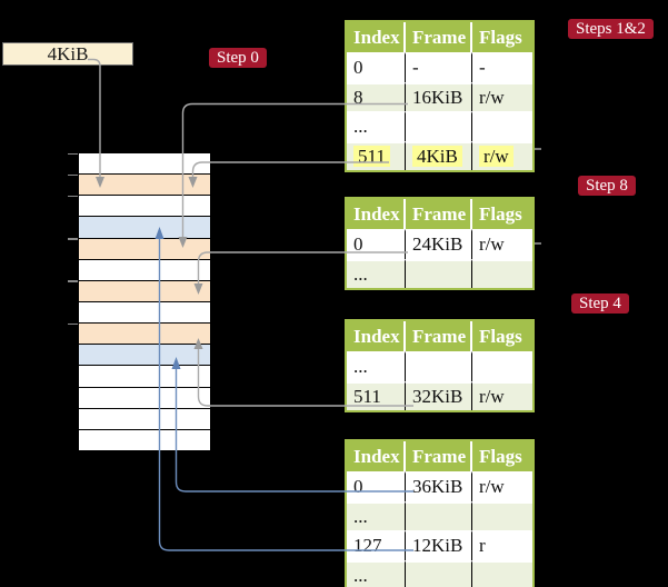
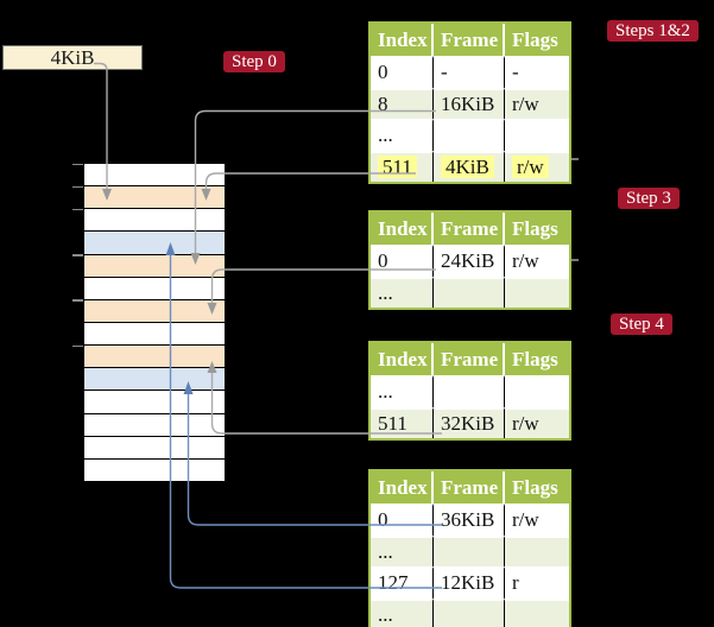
  4KiB
  Step 0
  Steps 1&2
- Step 8
+ Step 3
  Step 4
  Index	Frame	Flags
  0	-	-
  8	16KiB	r/w
  ...
  511	4KiB	r/w
  Index	Frame	Flags
  0	24KiB	r/w
  ...
  Index	Frame	Flags
  ...
  511	32KiB	r/w
  Index	Frame	Flags
  0	36KiB	r/w
  ...
  127	12KiB	r
  ...
